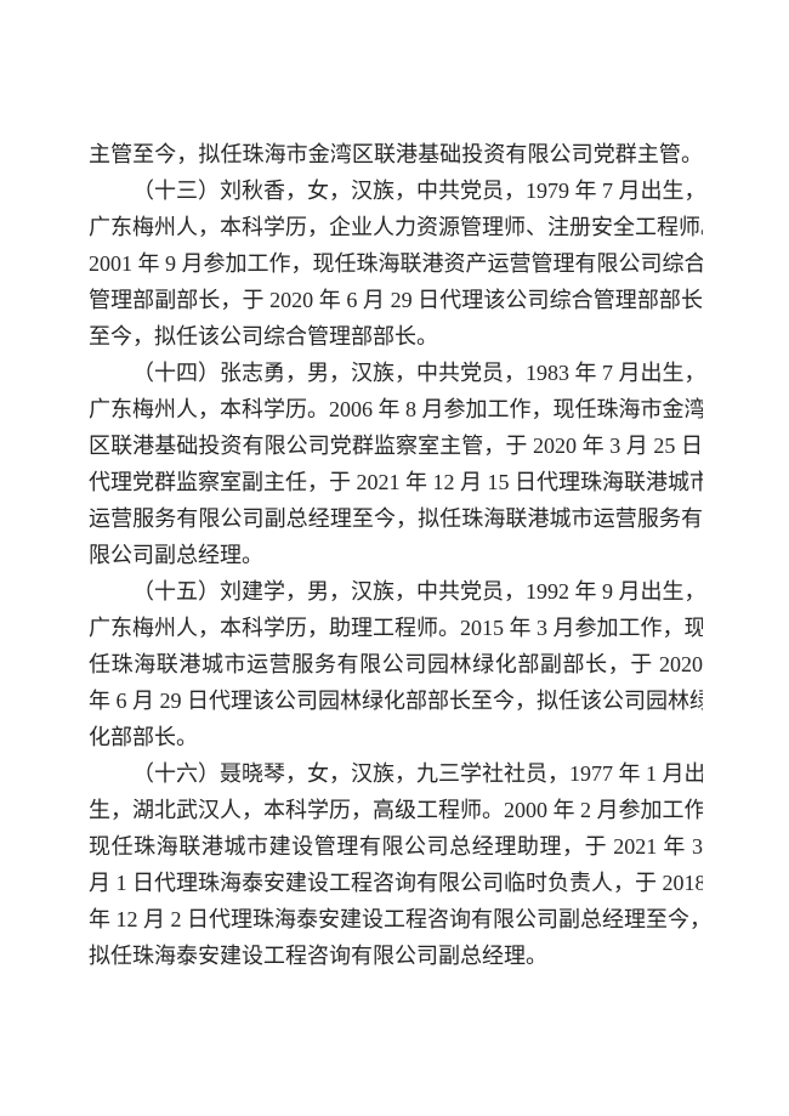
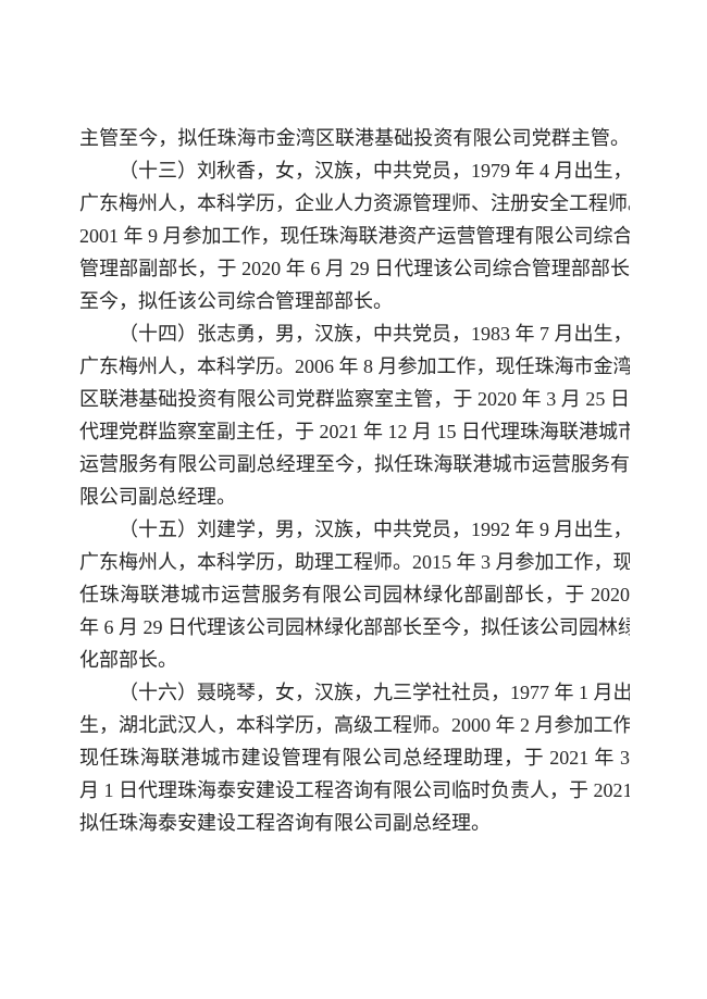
  主管至今，拟任珠海市金湾区联港基础投资有限公司党群主管。
- （十三）刘秋香，女，汉族，中共党员，1979 年 7 月出生，
+ （十三）刘秋香，女，汉族，中共党员，1979 年 4 月出生，
  广东梅州人，本科学历，企业人力资源管理师、注册安全工程师
  2001 年 9 月参加工作，现任珠海联港资产运营管理有限公司综合
  管理部副部长，于 2020 年 6 月 29 日代理该公司综合管理部部长
  至今，拟任该公司综合管理部部长。
  （十四）张志勇，男，汉族，中共党员，1983 年 7 月出生，
  广东梅州人，本科学历。2006 年 8 月参加工作，现任珠海市金湾
  区联港基础投资有限公司党群监察室主管，于 2020 年 3 月 25 日
  代理党群监察室副主任，于 2021 年 12 月 15 日代理珠海联港城市
  运营服务有限公司副总经理至今，拟任珠海联港城市运营服务有
  限公司副总经理。
  （十五）刘建学，男，汉族，中共党员，1992 年 9 月出生，
  广东梅州人，本科学历，助理工程师。2015 年 3 月参加工作，现
  任珠海联港城市运营服务有限公司园林绿化部副部长，于 2020
  年 6 月 29 日代理该公司园林绿化部部长至今，拟任该公司园林绿
  化部部长。
  （十六）聂晓琴，女，汉族，九三学社社员，1977 年 1 月出
  生，湖北武汉人，本科学历，高级工程师。2000 年 2 月参加工作
  现任珠海联港城市建设管理有限公司总经理助理，于 2021 年 3
- 月 1 日代理珠海泰安建设工程咨询有限公司临时负责人，于 2018
+ 月 1 日代理珠海泰安建设工程咨询有限公司临时负责人，于 2021
- 年 12 月 2 日代理珠海泰安建设工程咨询有限公司副总经理至今，
  拟任珠海泰安建设工程咨询有限公司副总经理。
